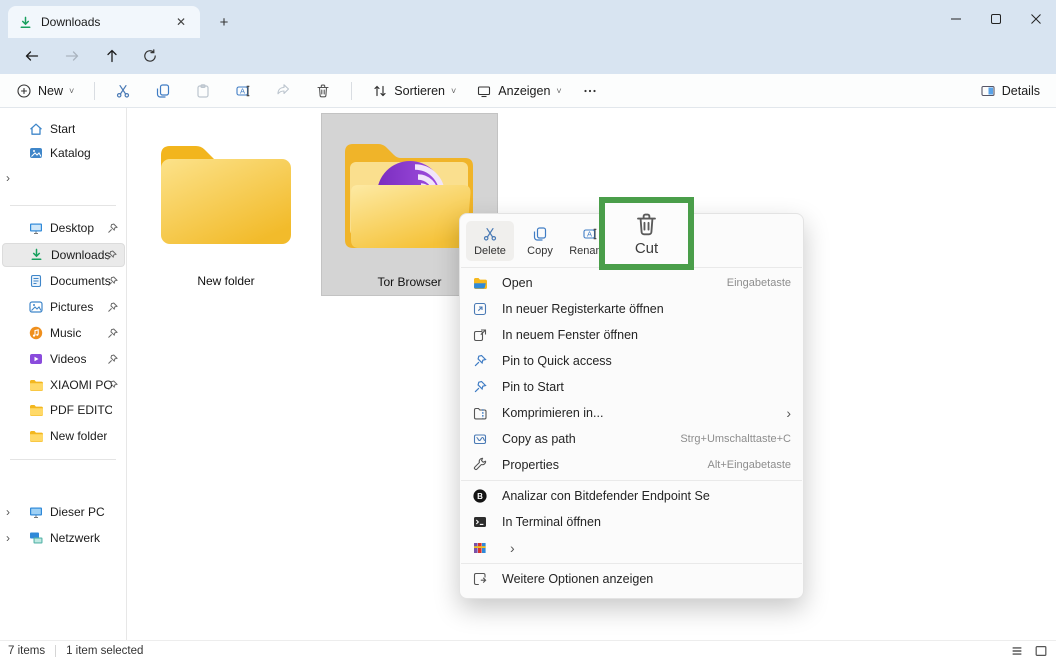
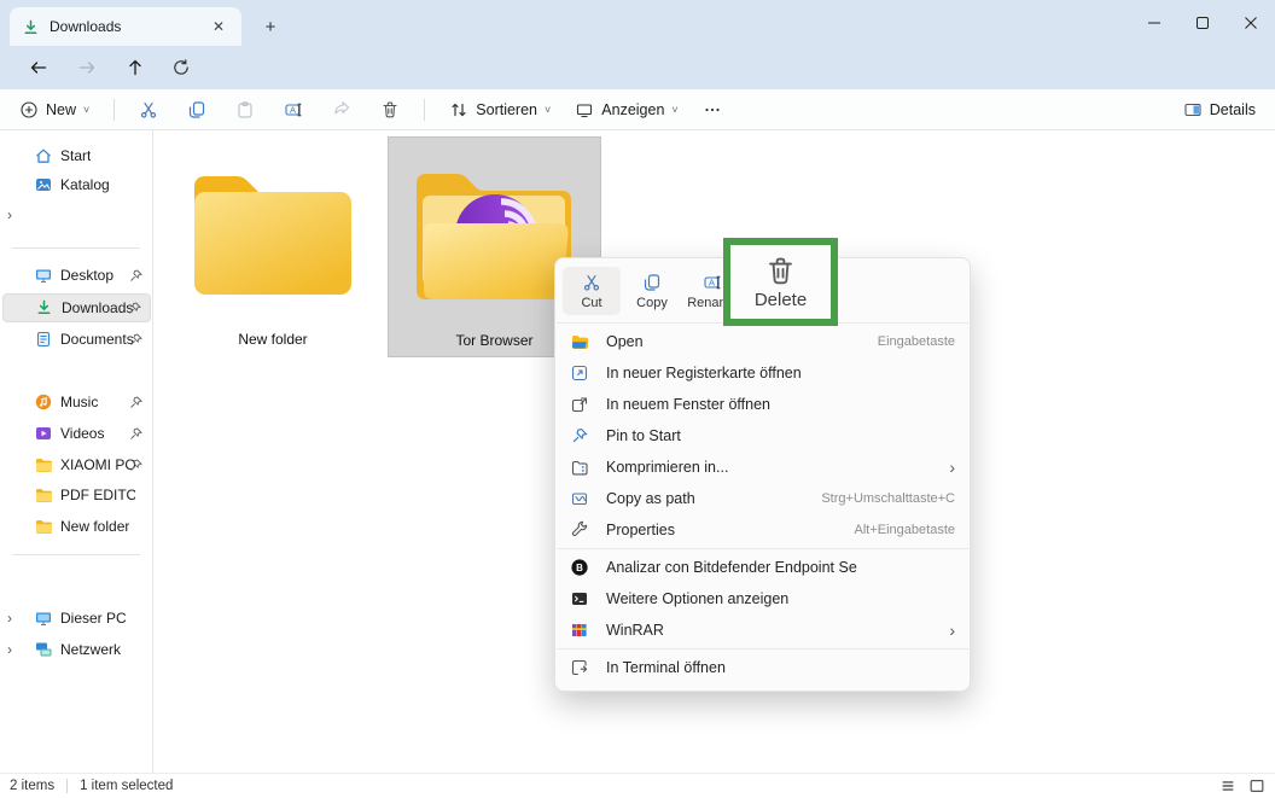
  Downloads
  ✕
  +
  New
  ˅
  A
  Sortieren
  ˅
  Anzeigen
  ˅
  Details
  Start
  Katalog
  ›
  Desktop
  Downloads
  Documents
- Pictures
  Music
  Videos
  XIAOMI PO
  PDF EDITO
  New folder
  ›
  Dieser PC
  ›
  Netzwerk
  New folder
  Tor Browser
- Delete
+ Cut
  Copy
  A
  Open
  Eingabetaste
  In neuer Registerkarte öffnen
  In neuem Fenster öffnen
- Pin to Quick access
  Pin to Start
  Komprimieren in...
  ›
  Copy as path
  Strg+Umschalttaste+C
  Properties
  Alt+Eingabetaste
  B
  Analizar con Bitdefender Endpoint Se
- In Terminal öffnen
+ Weitere Optionen anzeigen
+ WinRAR
  ›
- Weitere Optionen anzeigen
+ In Terminal öffnen
- Cut
+ Delete
- 7 items
+ 2 items
  1 item selected
